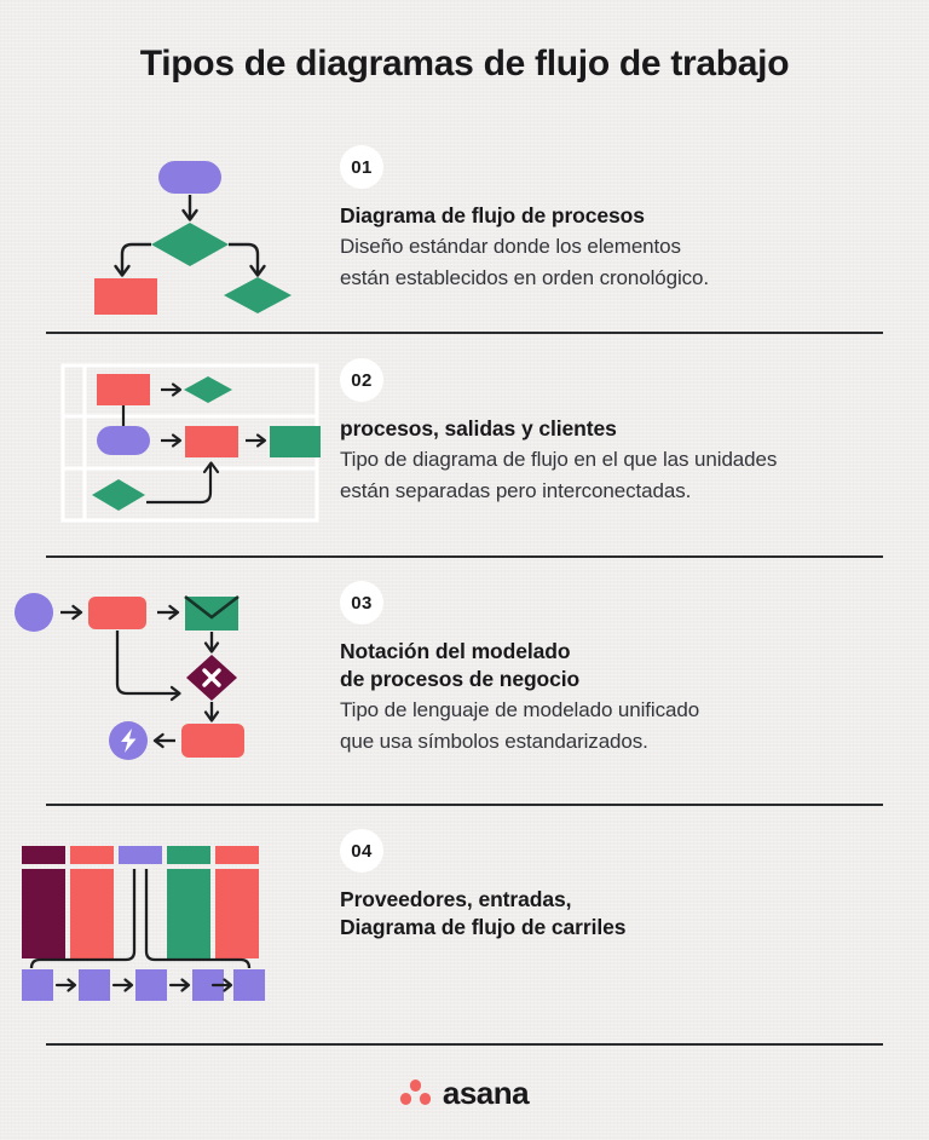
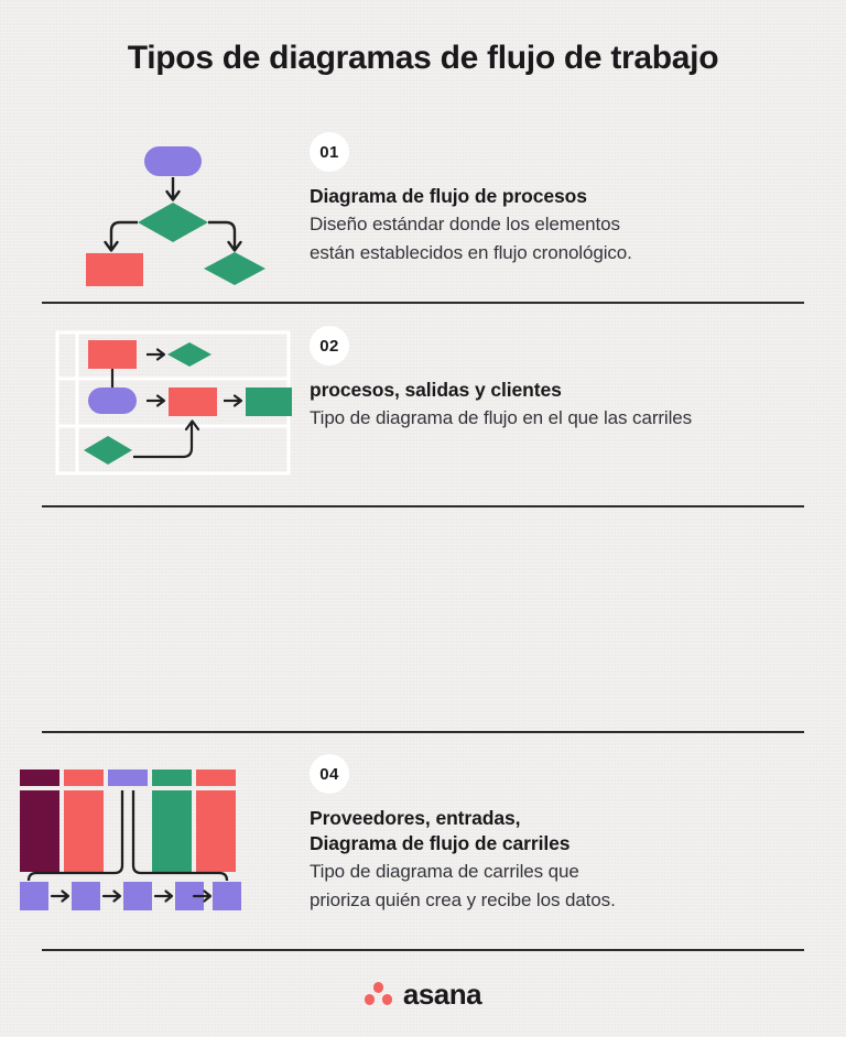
  Tipos de diagramas de flujo de trabajo
  01
  Diagrama de flujo de procesos
  Diseño estándar donde los elementos
- están establecidos en orden cronológico.
+ están establecidos en flujo cronológico.
  02
  procesos, salidas y clientes
- Tipo de diagrama de flujo en el que las unidades
+ Tipo de diagrama de flujo en el que las carriles
- están separadas pero interconectadas.
- 03
- Notación del modelado
- de procesos de negocio
- Tipo de lenguaje de modelado unificado
- que usa símbolos estandarizados.
  04
  Proveedores, entradas,
  Diagrama de flujo de carriles
+ Tipo de diagrama de carriles que
+ prioriza quién crea y recibe los datos.
  asana
